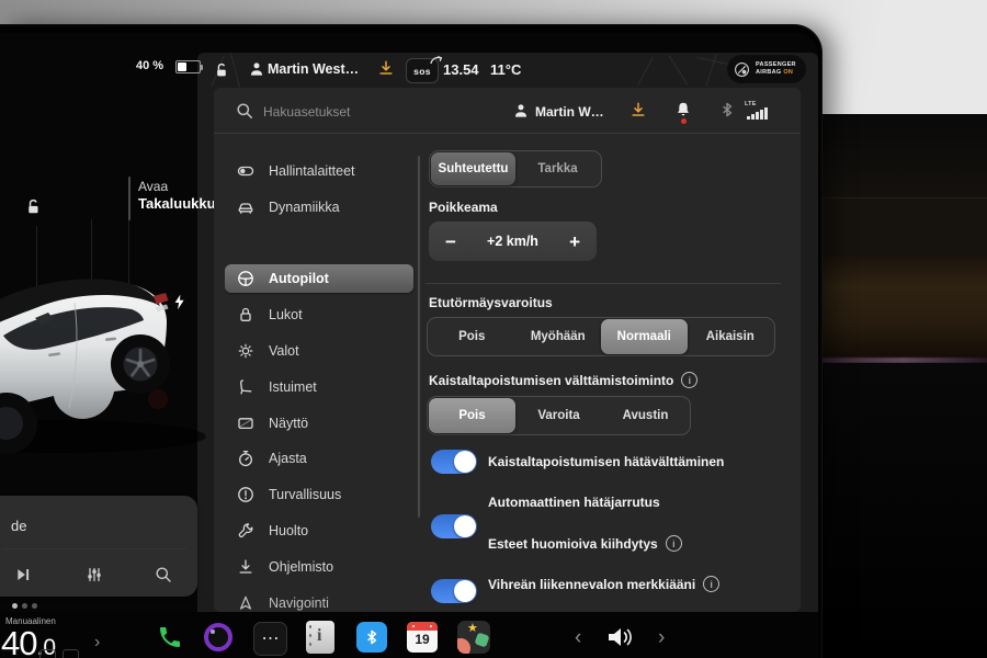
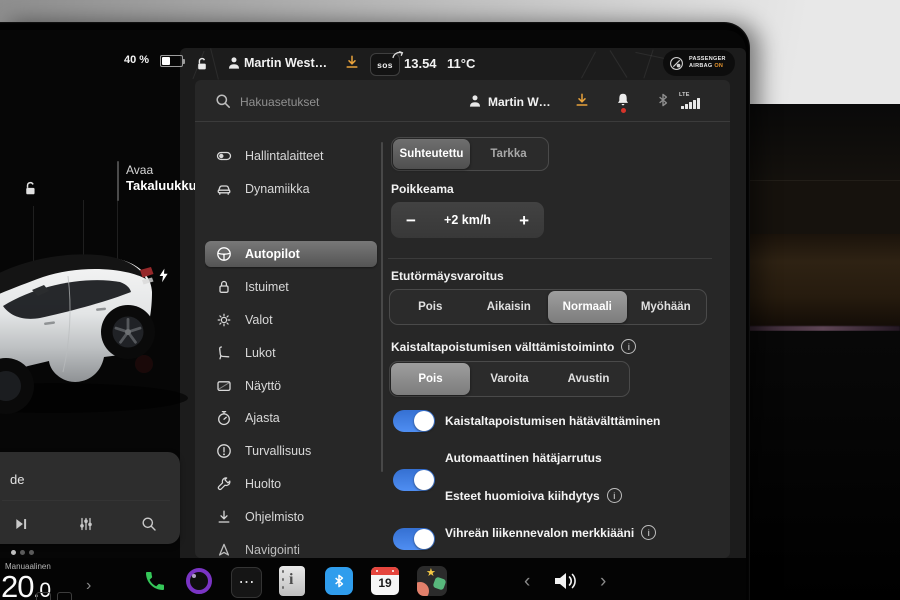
  Martin West…
  sos
  13.54
  11°C
  40 %
  Avaa
  Takaluukku
  de
  Manuaalinen
- 40.0
+ 20.0
  ›
  ⋯
  i
  19
  ★
  ‹
  ›
  Hakuasetukset
  Martin W…
  Hallintalaitteet
  Dynamiikka
  Autopilot
- Lukot
+ Istuimet
  Valot
- Istuimet
+ Lukot
  Näyttö
  Ajasta
  Turvallisuus
  Huolto
  Ohjelmisto
  Navigointi
  Suhteutettu
  Tarkka
  Poikkeama
  −
  +2 km/h
  +
  Etutörmäysvaroitus
  Pois
- Myöhään
+ Aikaisin
  Normaali
- Aikaisin
+ Myöhään
  Kaistaltapoistumisen välttämistoiminto
  i
  Pois
  Varoita
  Avustin
  Kaistaltapoistumisen hätävälttäminen
  Automaattinen hätäjarrutus
  Esteet huomioiva kiihdytys
  i
  Vihreän liikennevalon merkkiääni
  i
